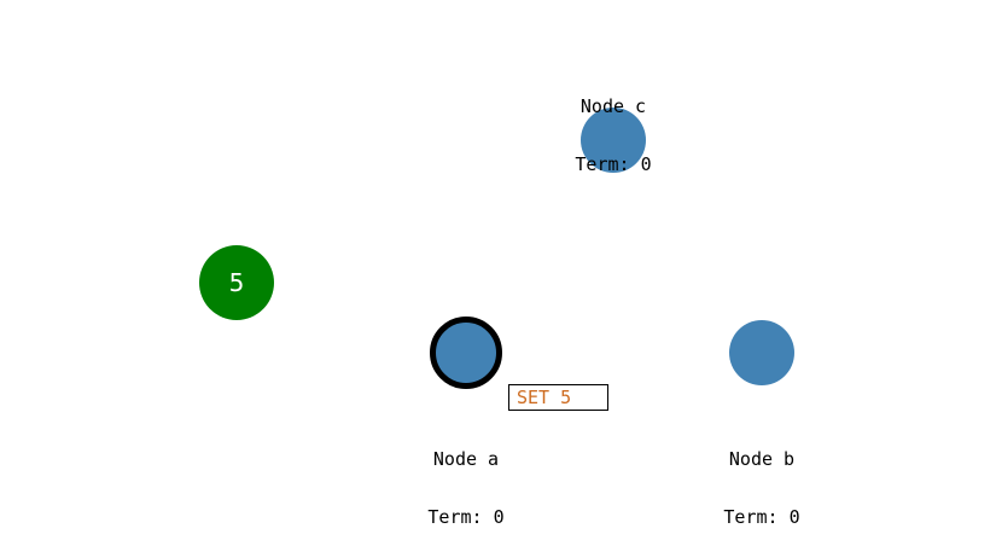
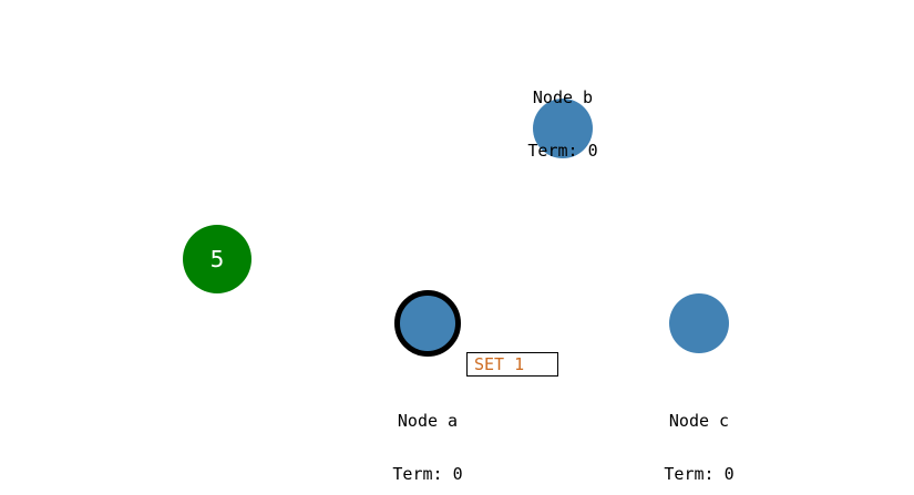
- Node c
+ Node b
  Term: 0
  Node a
  Term: 0
- Node b
+ Node c
  Term: 0
  5
- SET 5
+ SET 1
